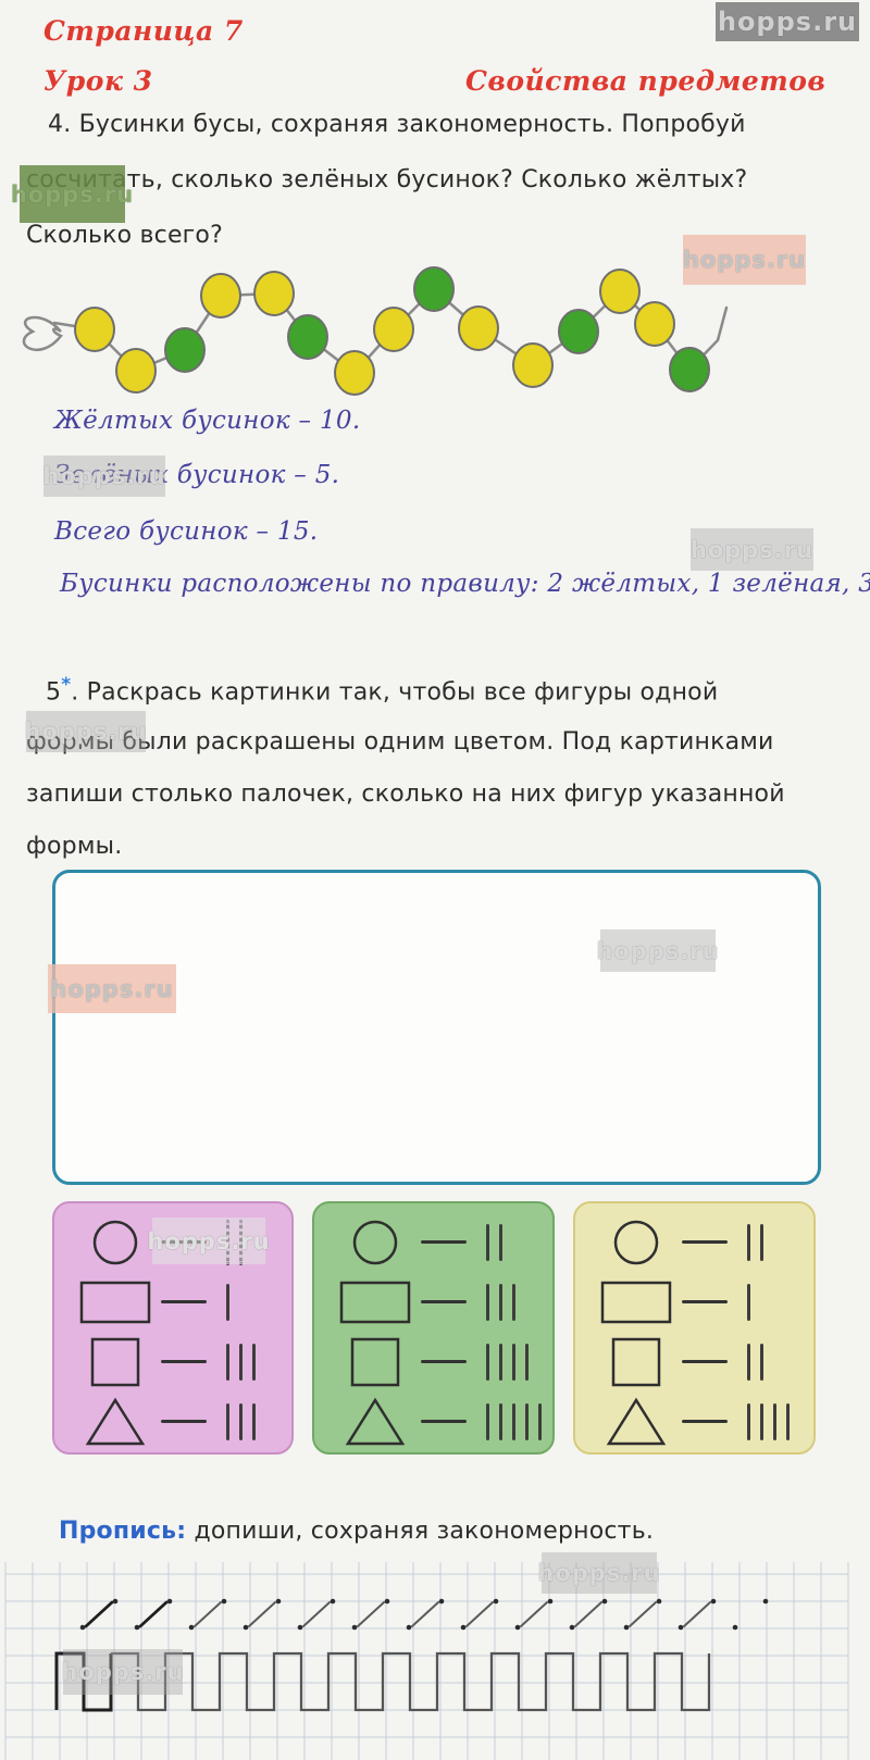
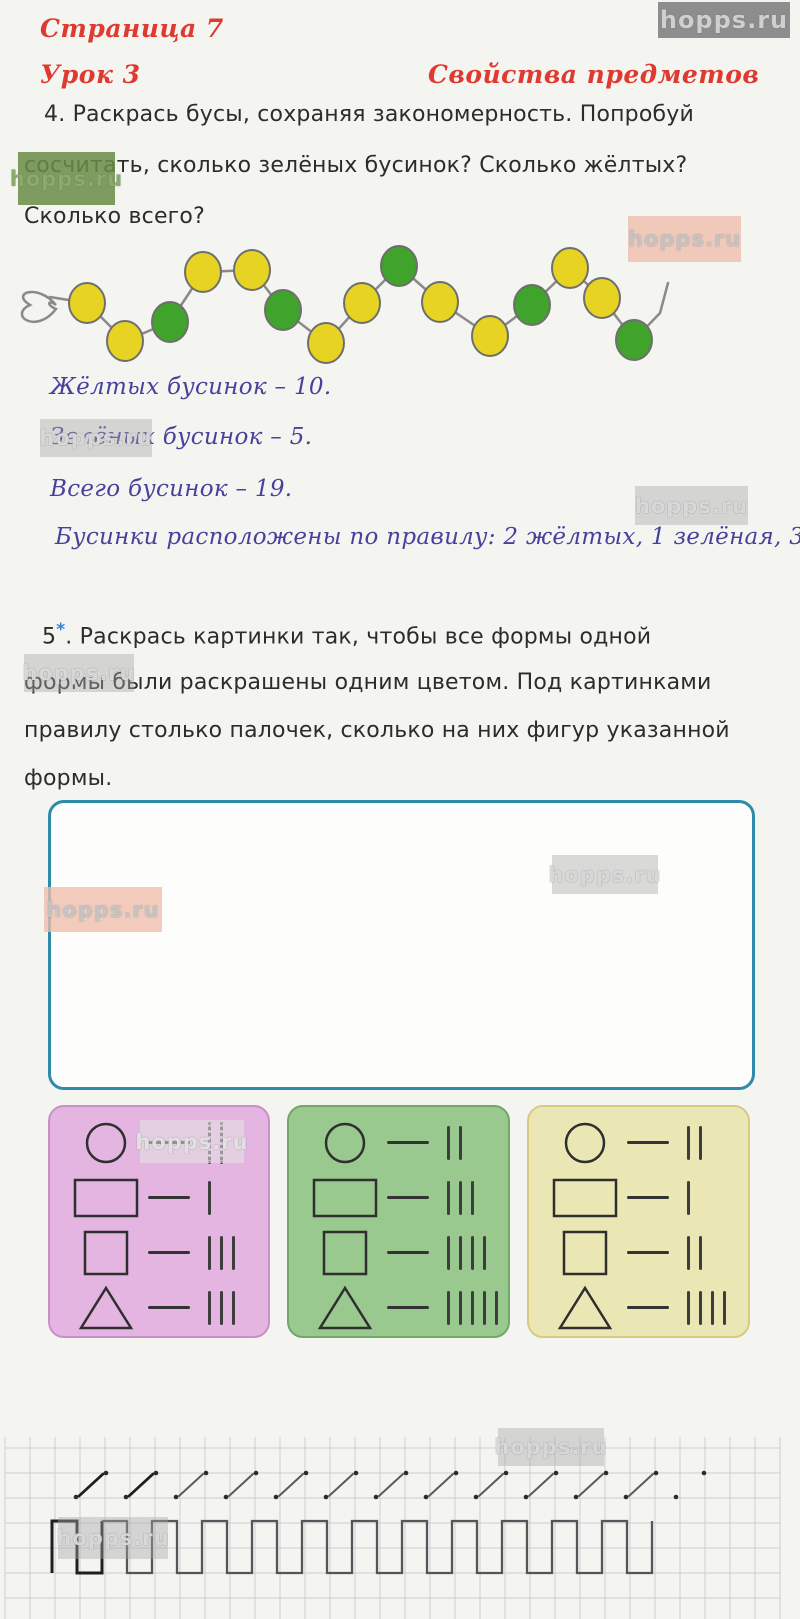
  Страница 7
  Урок 3
  Свойства предметов
- 4. Бусинки бусы, сохраняя закономерность. Попробуй
+ 4. Раскрась бусы, сохраняя закономерность. Попробуй
  сосчитать, сколько зелёных бусинок? Сколько жёлтых?
  Сколько всего?
  Жёлтых бусинок – 10.
  Зелёных бусинок – 5.
- Всего бусинок – 15.
+ Всего бусинок – 19.
  Бусинки расположены по правилу: 2 жёлтых, 1 зелёная, 3
- 5*. Раскрась картинки так, чтобы все фигуры одной
+ 5*. Раскрась картинки так, чтобы все формы одной
  формы были раскрашены одним цветом. Под картинками
- запиши столько палочек, сколько на них фигур указанной
+ правилу столько палочек, сколько на них фигур указанной
  формы.
- Пропись: допиши, сохраняя закономерность.
  hopps.ru
  hopps.ru
  hopps.ru
  hopps.ru
  hopps.ru
  hopps.ru
  hopps.ru
  hopps.ru
  hopps.ru
  hopps.ru
  hopps.ru
